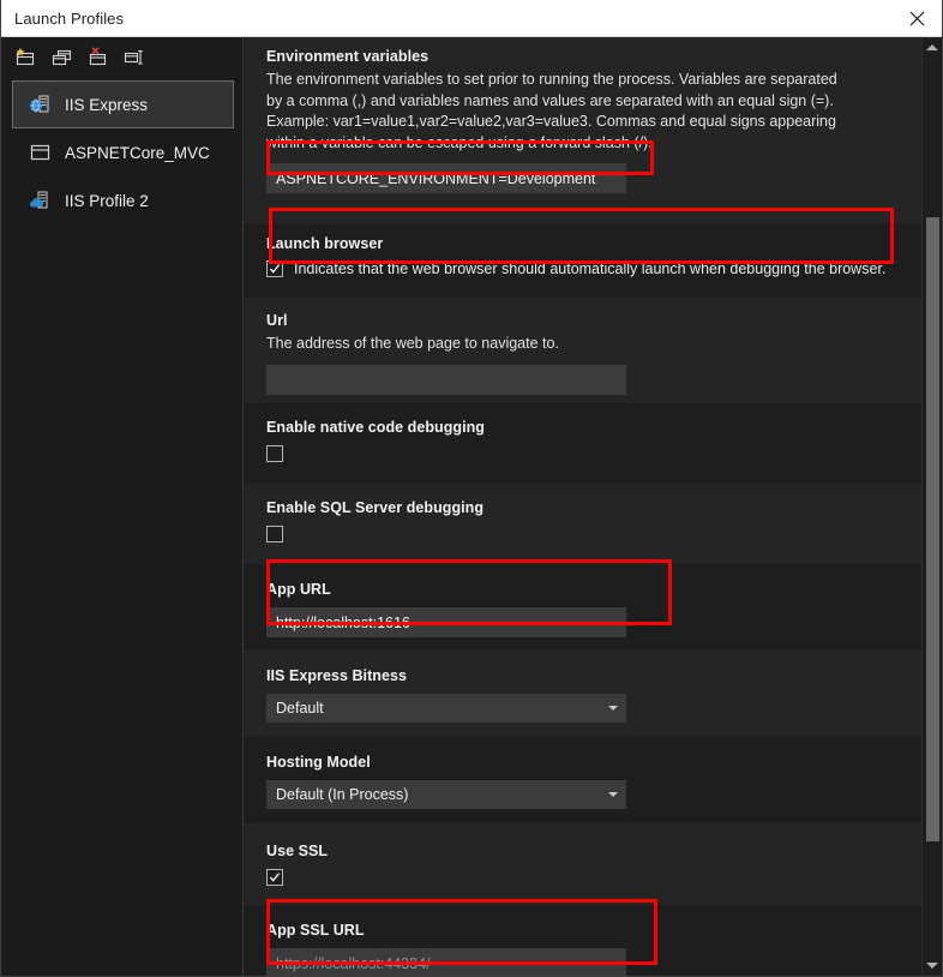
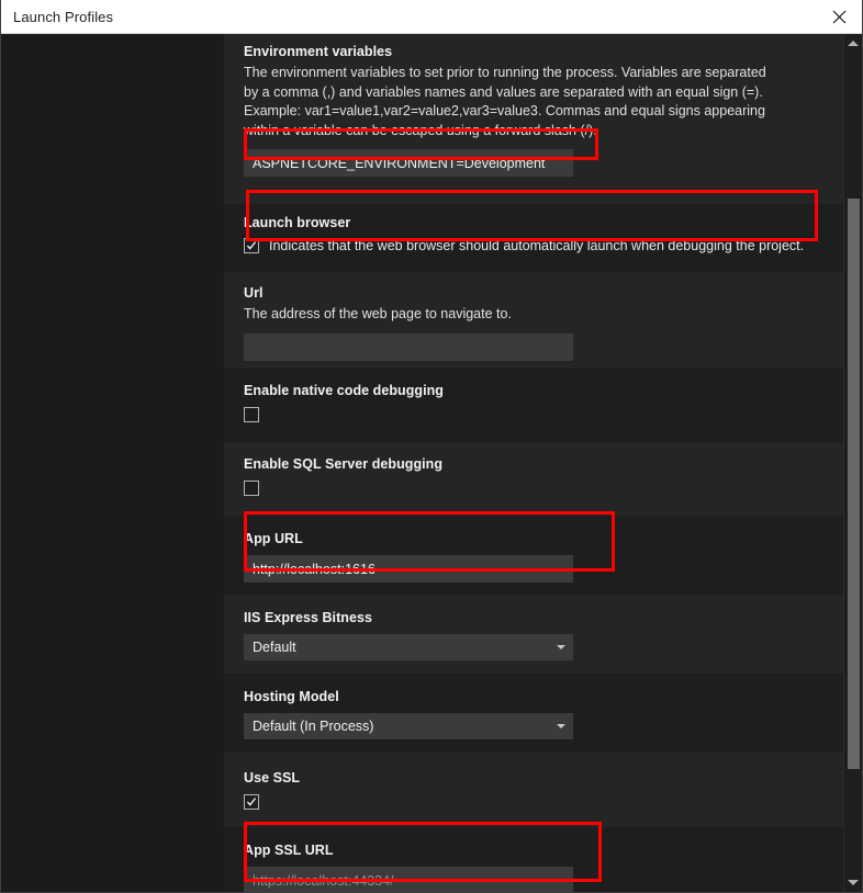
  Launch Profiles
- IIS Express
- ASPNETCore_MVC
- IIS Profile 2
  Environment variables
  The environment variables to set prior to running the process. Variables are separated by a comma (,) and variables names and values are separated with an equal sign (=). Example: var1=value1,var2=value2,var3=value3. Commas and equal signs appearing within a variable can be escaped using a forward slash (/).
  ASPNETCORE_ENVIRONMENT=Development
  Launch browser
- Indicates that the web browser should automatically launch when debugging the browser.
+ Indicates that the web browser should automatically launch when debugging the project.
  Url
  The address of the web page to navigate to.
  Enable native code debugging
  Enable SQL Server debugging
  App URL
  http://localhost:1616
  IIS Express Bitness
  Default
  Hosting Model
  Default (In Process)
  Use SSL
  App SSL URL
  https://localhost:44334/
